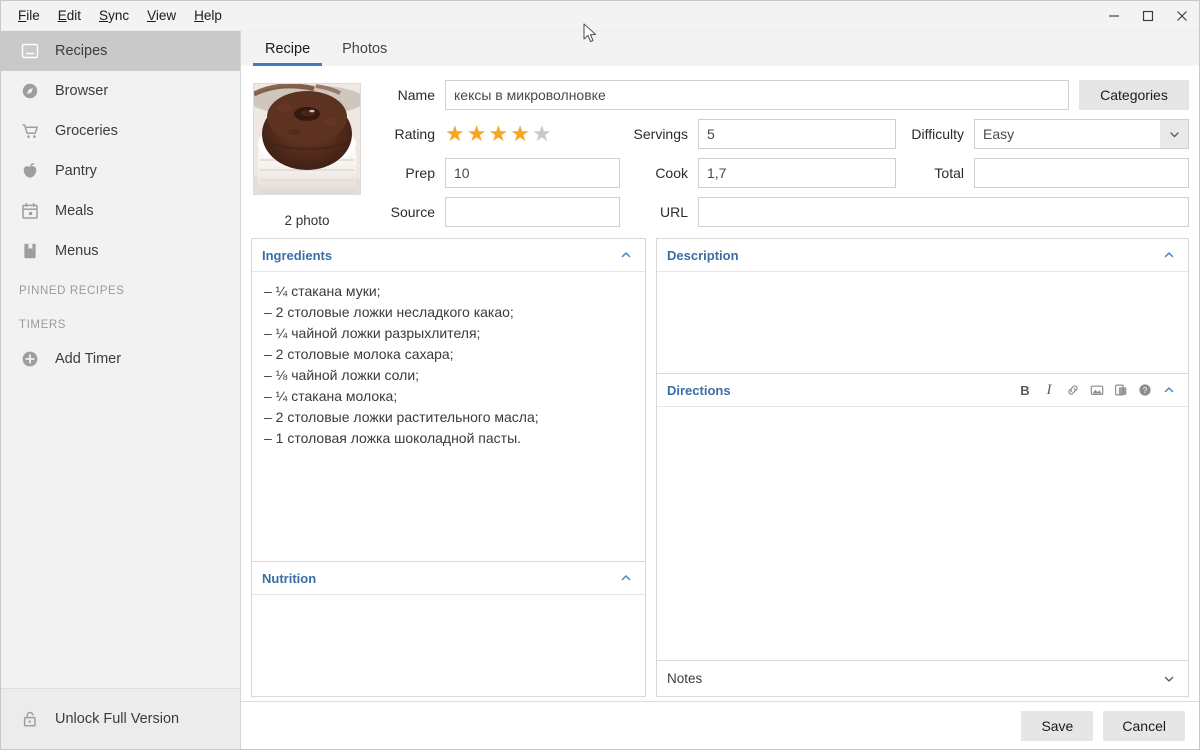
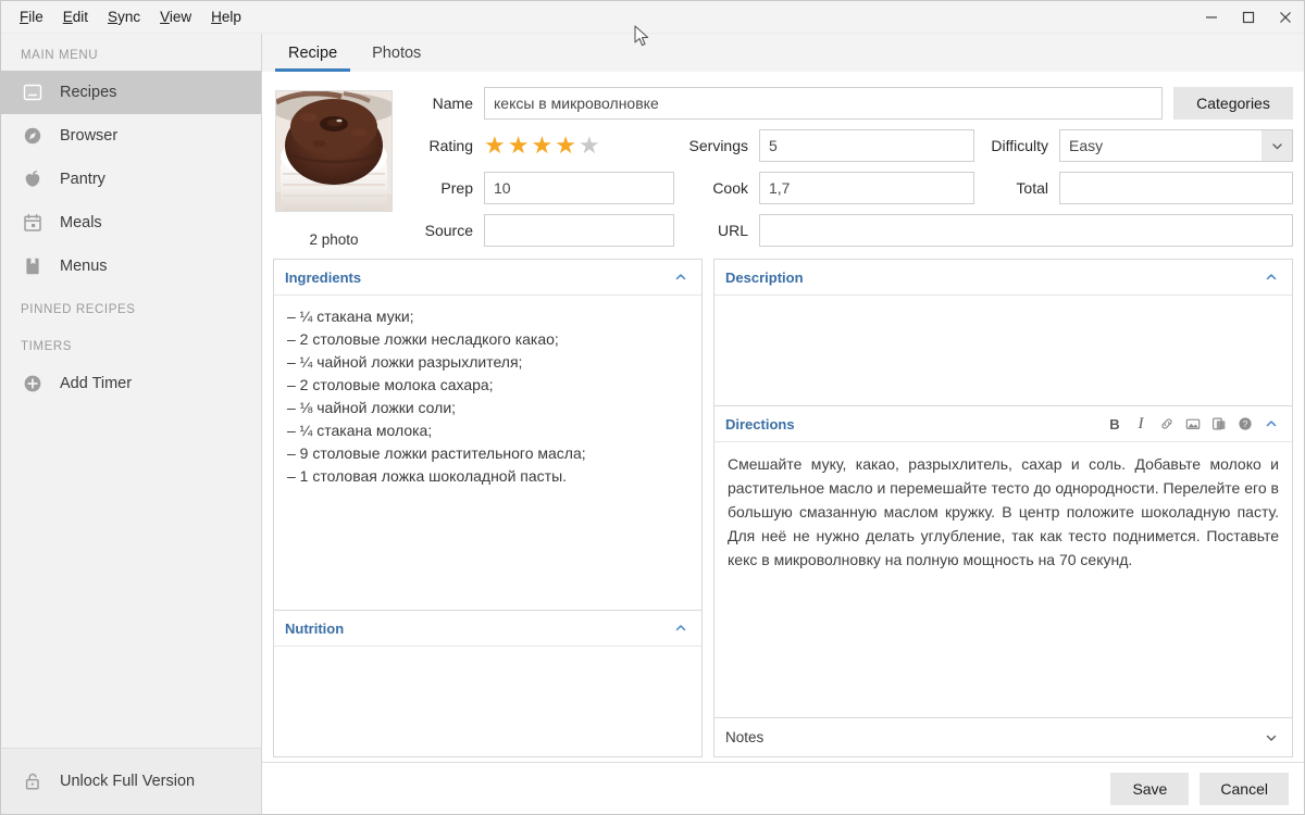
  File
  Edit
  Sync
  View
  Help
+ MAIN MENU
  Recipes
  Browser
- Groceries
  Pantry
  Meals
  Menus
  PINNED RECIPES
  TIMERS
  Add Timer
  Unlock Full Version
  Recipe
  Photos
  2 photo
  Name
  кексы в микроволновке
  Categories
  Rating
  ★
  ★
  ★
  ★
  ★
  Servings
  5
  Difficulty
  Easy
  Prep
  10
  Cook
  1,7
  Total
  Source
  URL
  Ingredients
  – ¼ стакана муки;
  – 2 столовые ложки несладкого какао;
  – ¼ чайной ложки разрыхлителя;
  – 2 столовые молока сахара;
  – ⅛ чайной ложки соли;
  – ¼ стакана молока;
- – 2 столовые ложки растительного масла;
+ – 9 столовые ложки растительного масла;
  – 1 столовая ложка шоколадной пасты.
  Nutrition
  Description
  Directions
  B
  I
  ?
+ Смешайте муку, какао, разрыхлитель, сахар и соль. Добавьте молоко и растительное масло и перемешайте тесто до однородности. Перелейте его в большую смазанную маслом кружку. В центр положите шоколадную пасту. Для неё не нужно делать углубление, так как тесто поднимется. Поставьте кекс в микроволновку на полную мощность на 70 секунд.
  Notes
  Save
  Cancel
